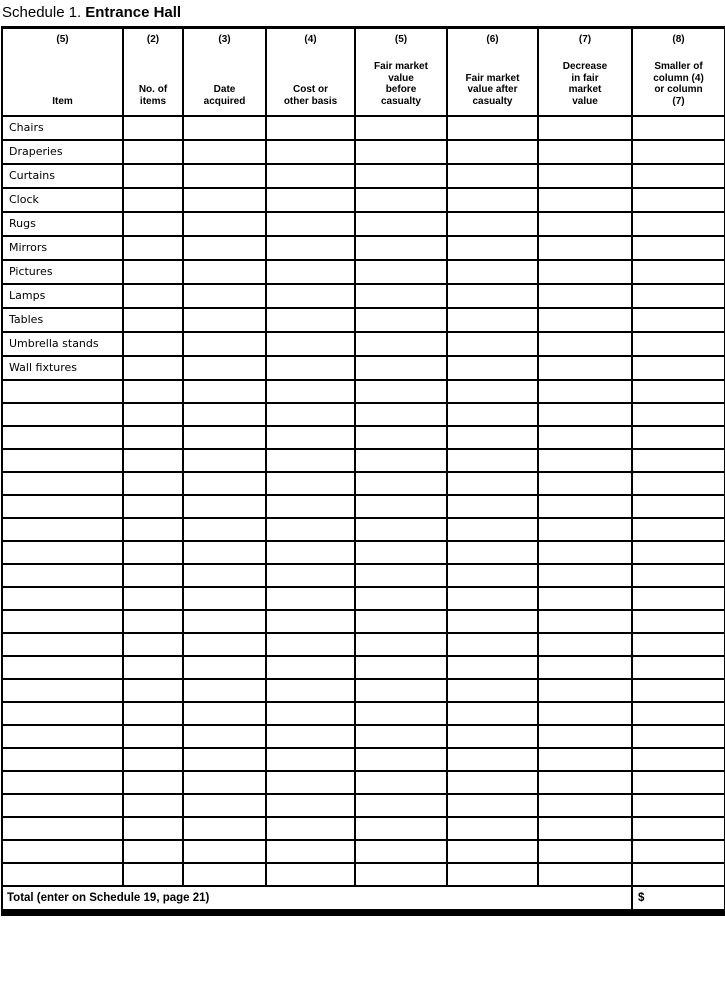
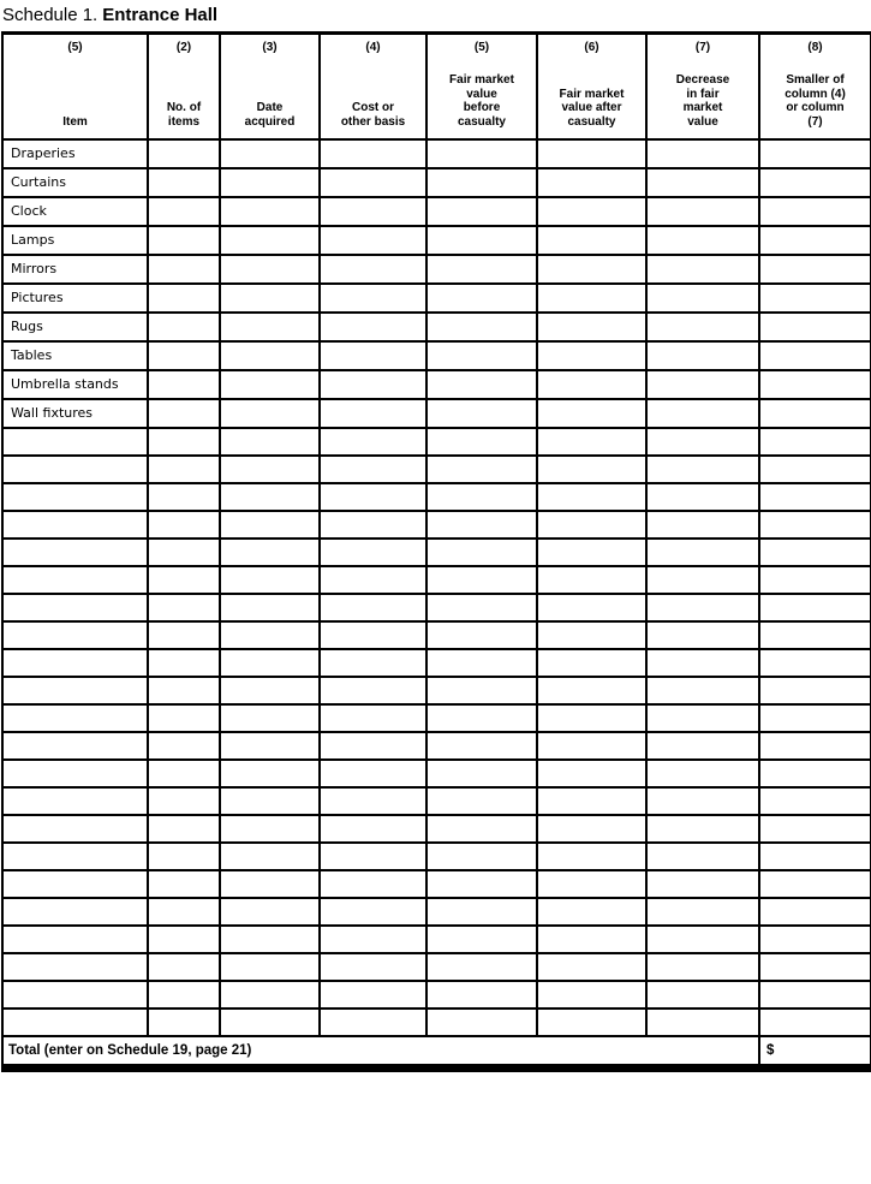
  Schedule 1. Entrance Hall
  (5) Item	(2) No. of items	(3) Date acquired	(4) Cost or other basis	(5) Fair market value before casualty	(6) Fair market value after casualty	(7) Decrease in fair market value	(8) Smaller of column (4) or column (7)
- Chairs
  Draperies
  Curtains
  Clock
- Rugs
+ Lamps
  Mirrors
  Pictures
- Lamps
+ Rugs
  Tables
  Umbrella stands
  Wall fixtures
  Total (enter on Schedule 19, page 21)	$
